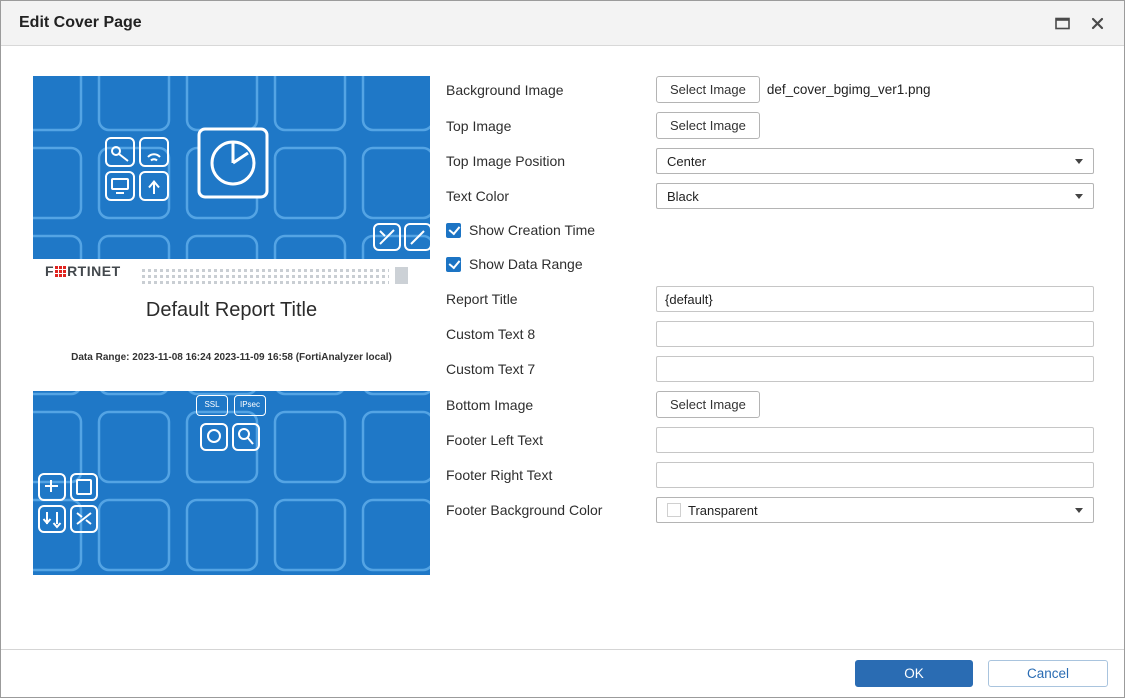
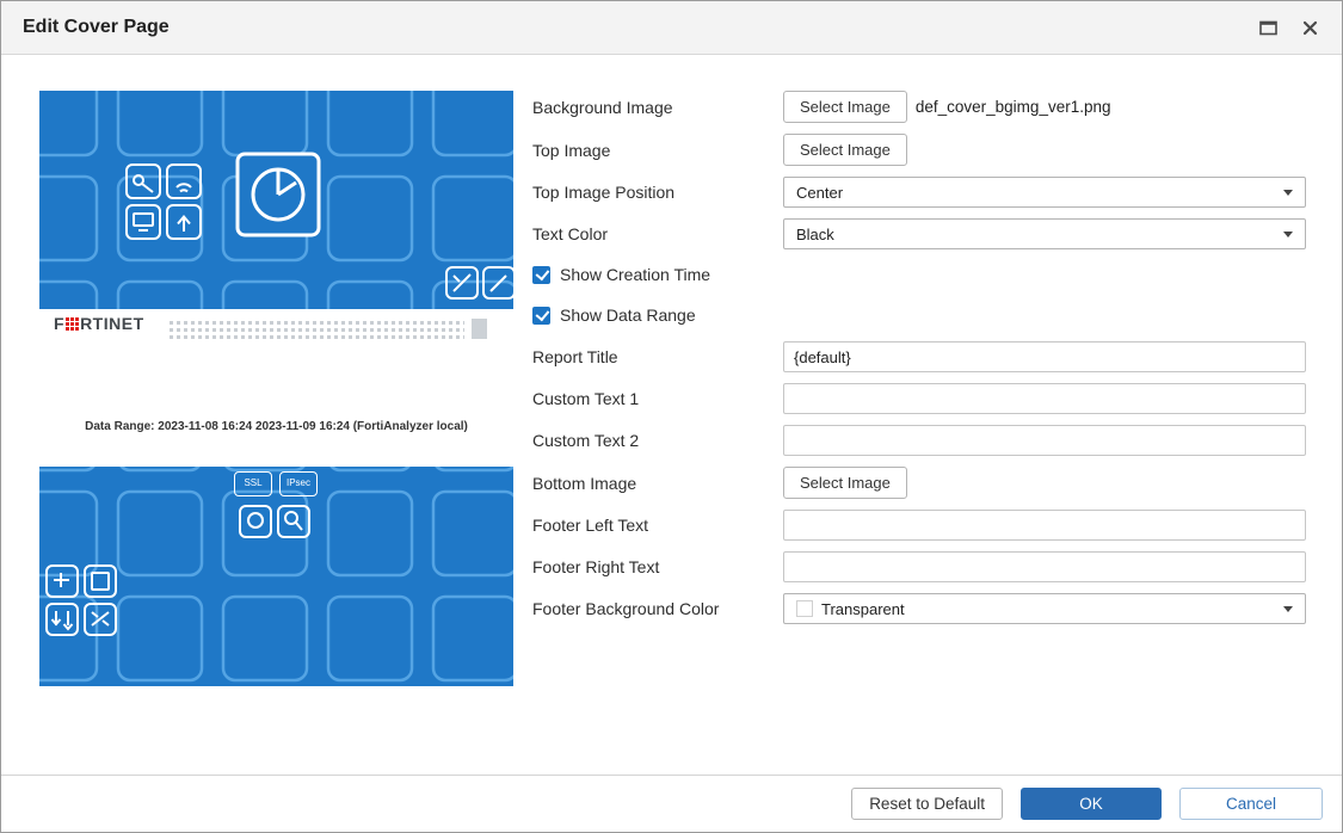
  Edit Cover Page
  F
  RTINET
- Default Report Title
- Data Range: 2023-11-08 16:24 2023-11-09 16:58 (FortiAnalyzer local)
+ Data Range: 2023-11-08 16:24 2023-11-09 16:24 (FortiAnalyzer local)
  SSL
  IPsec
  Background Image
  Select Image
  def_cover_bgimg_ver1.png
  Top Image
  Select Image
  Top Image Position
  Center
  Text Color
  Black
  Show Creation Time
  Show Data Range
  Report Title
  {default}
- Custom Text 8
+ Custom Text 1
- Custom Text 7
+ Custom Text 2
  Bottom Image
  Select Image
  Footer Left Text
  Footer Right Text
  Footer Background Color
  Transparent
+ Reset to Default
  OK
  Cancel
